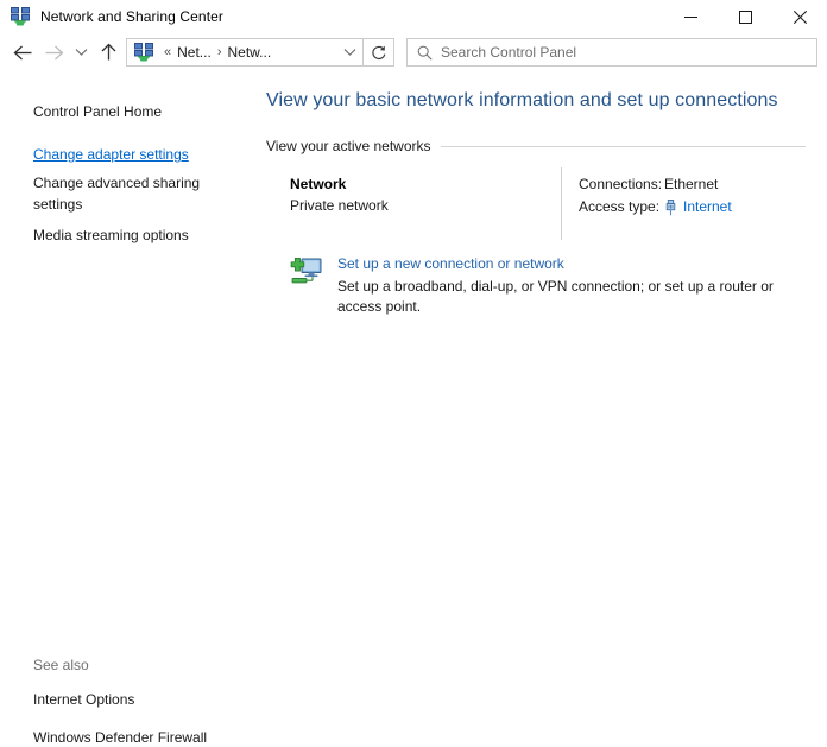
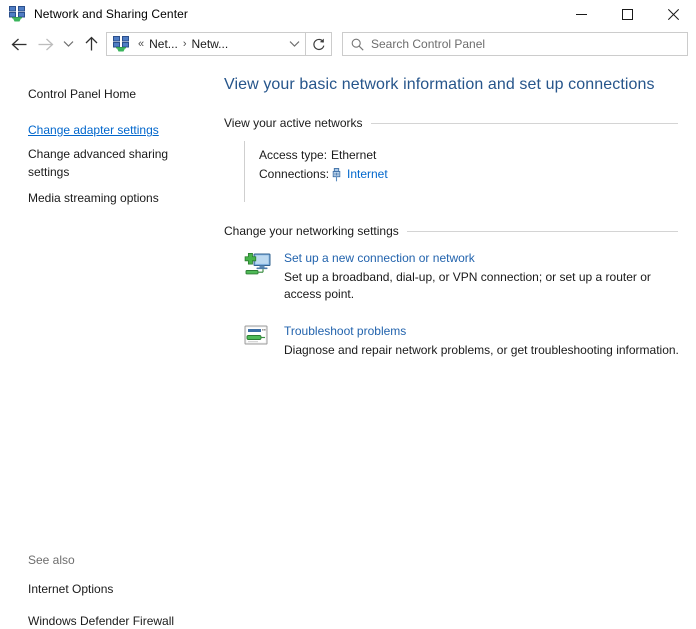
  Network and Sharing Center
  «
  Net...
  ›
  Netw...
  Search Control Panel
  Control Panel Home
  Change adapter settings
  Change advanced sharing settings
  Media streaming options
  See also
  Internet Options
  Windows Defender Firewall
  View your basic network information and set up connections
  View your active networks
- Network
- Private network
- Connections:
+ Access type:
  Ethernet
- Access type:
+ Connections:
  Internet
+ Change your networking settings
  Set up a new connection or network
  Set up a broadband, dial-up, or VPN connection; or set up a router or access point.
+ Troubleshoot problems
+ Diagnose and repair network problems, or get troubleshooting information.
